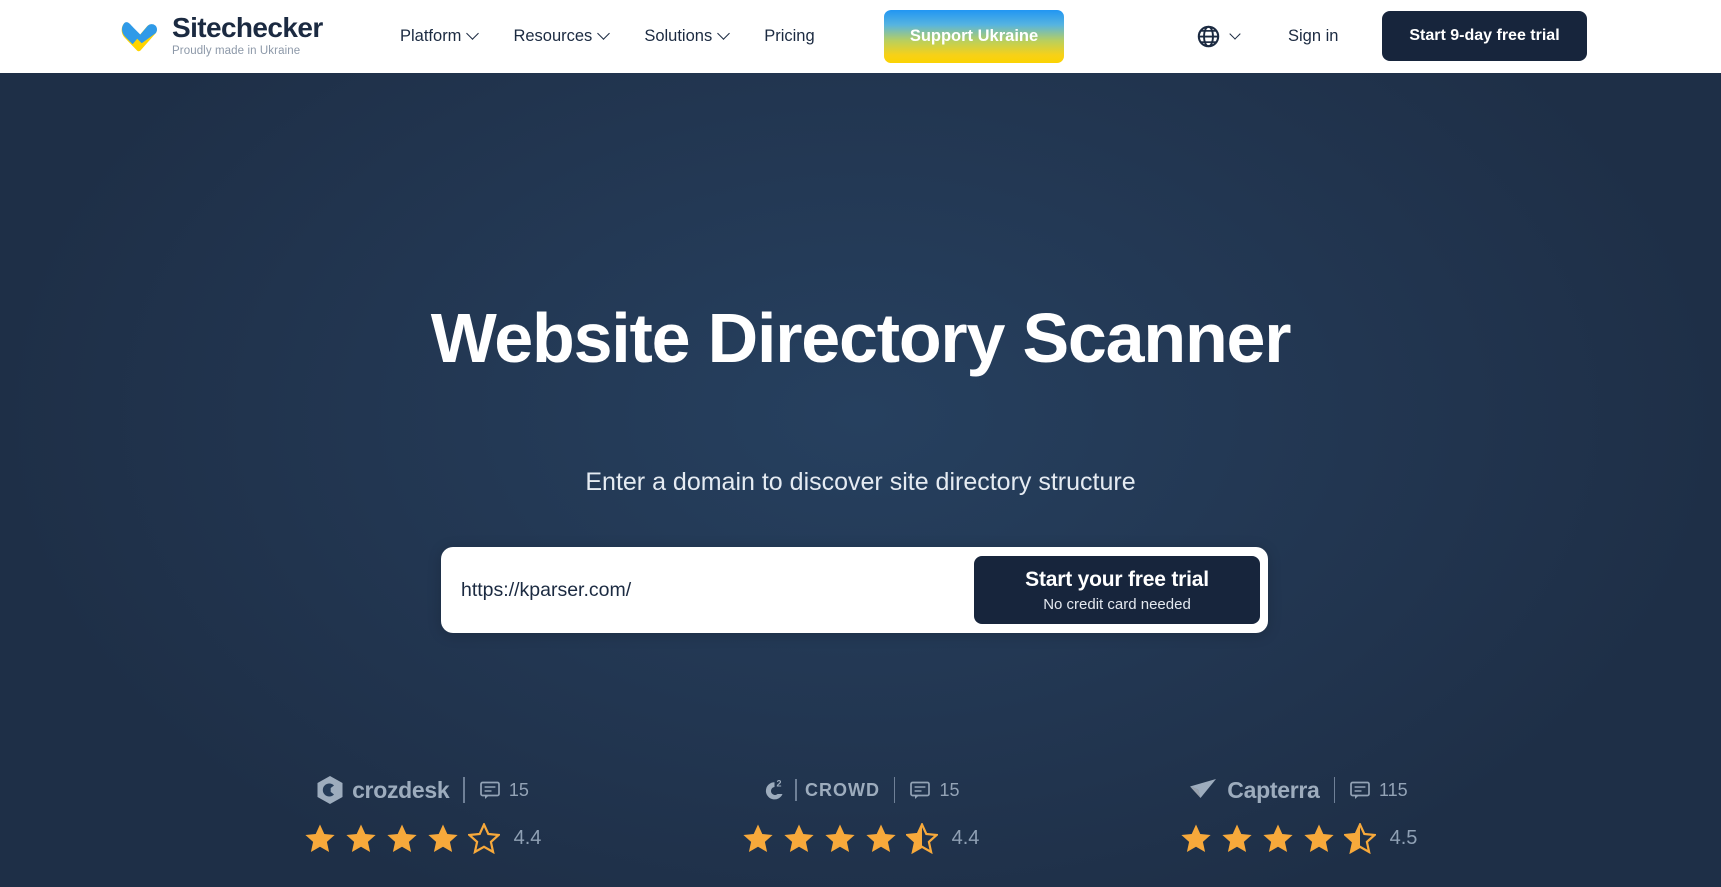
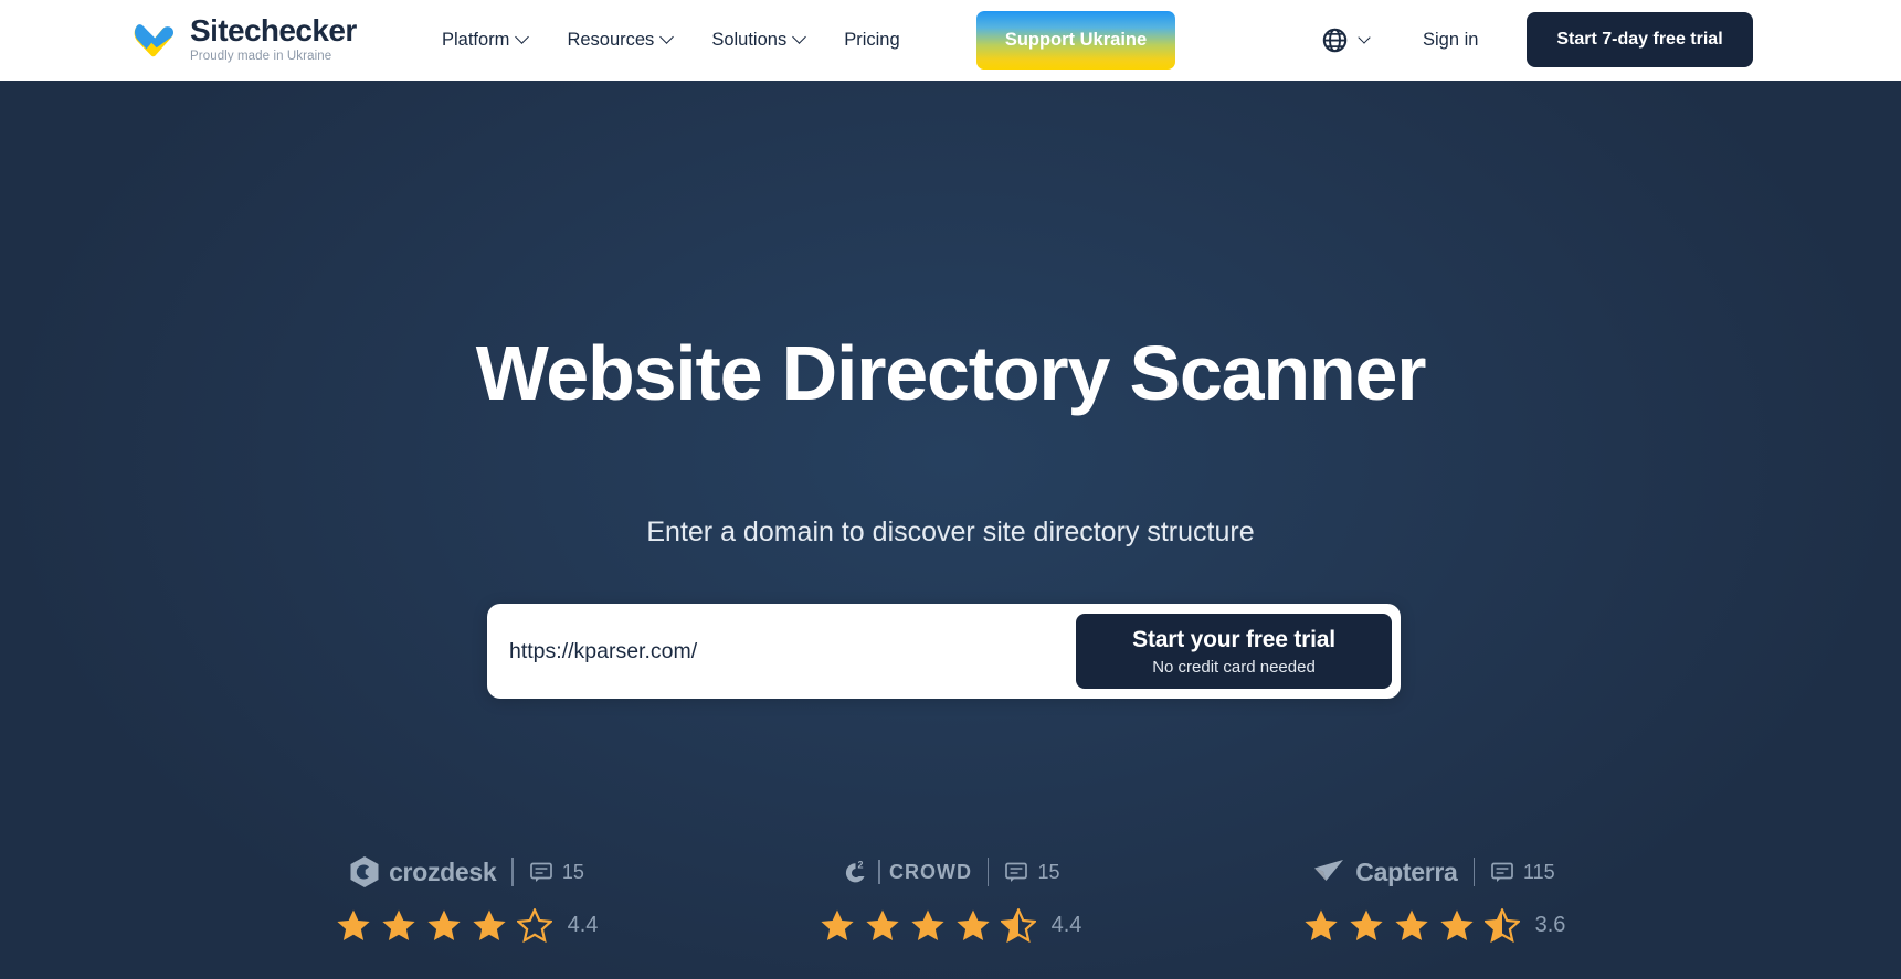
  Sitechecker
  Proudly made in Ukraine
  Platform
  Resources
  Solutions
  Pricing
  Support Ukraine
  Sign in
- Start 9-day free trial
+ Start 7-day free trial
  Website Directory Scanner
  Enter a domain to discover site directory structure
  https://kparser.com/
  Start your free trial
  No credit card needed
  crozdesk
  15
  4.4
  2
  CROWD
  15
  4.4
  Capterra
  115
- 4.5
+ 3.6
